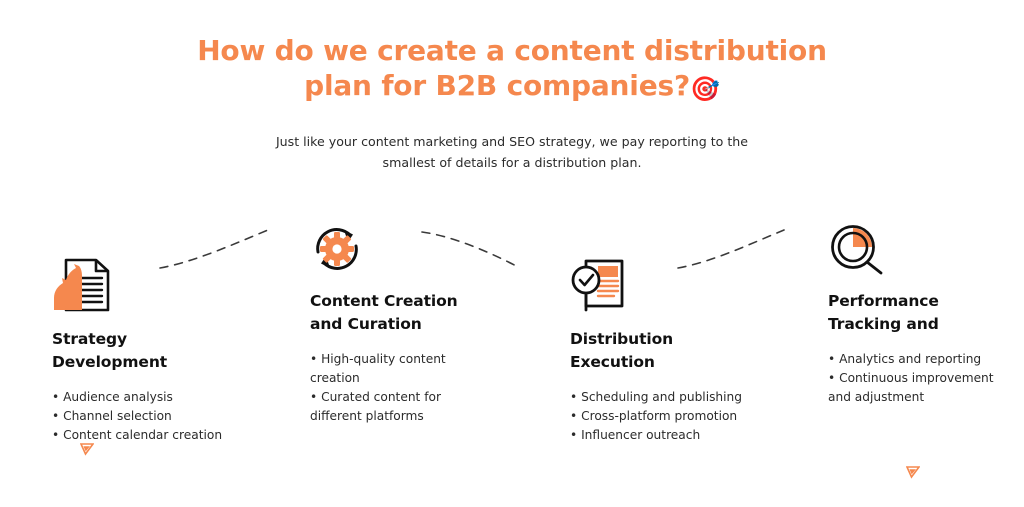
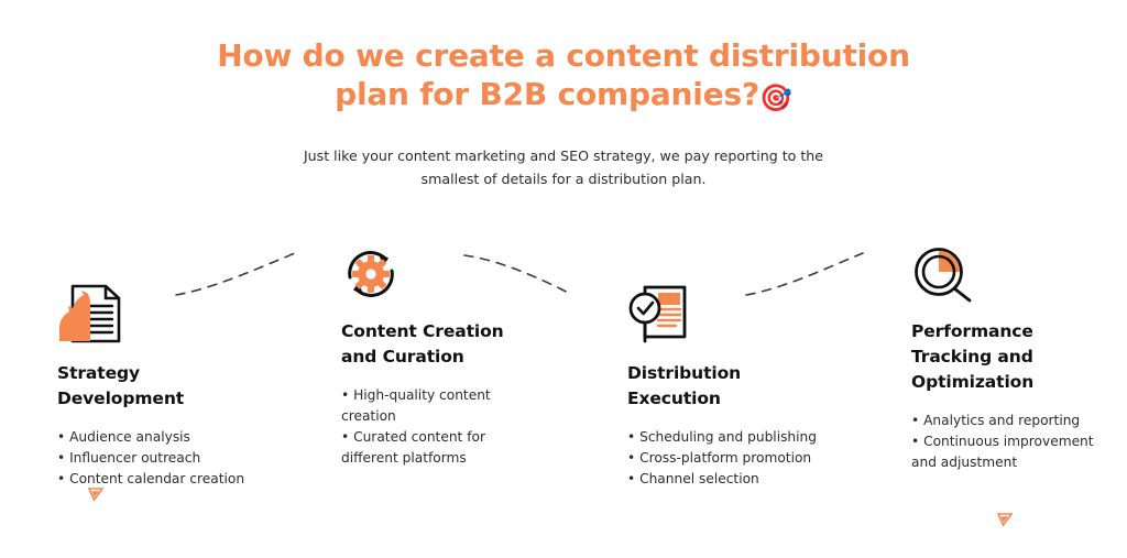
  How do we create a content distribution
  plan for B2B companies?🎯
  Just like your content marketing and SEO strategy, we pay reporting to the
  smallest of details for a distribution plan.
  Strategy
  Development
  • Audience analysis
- • Channel selection
+ • Influencer outreach
  • Content calendar creation
  Content Creation
  and Curation
  • High-quality content creation
  • Curated content for different platforms
  Distribution
  Execution
  • Scheduling and publishing
  • Cross-platform promotion
- • Influencer outreach
+ • Channel selection
  Performance
  Tracking and
+ Optimization
  • Analytics and reporting
  • Continuous improvement and adjustment
